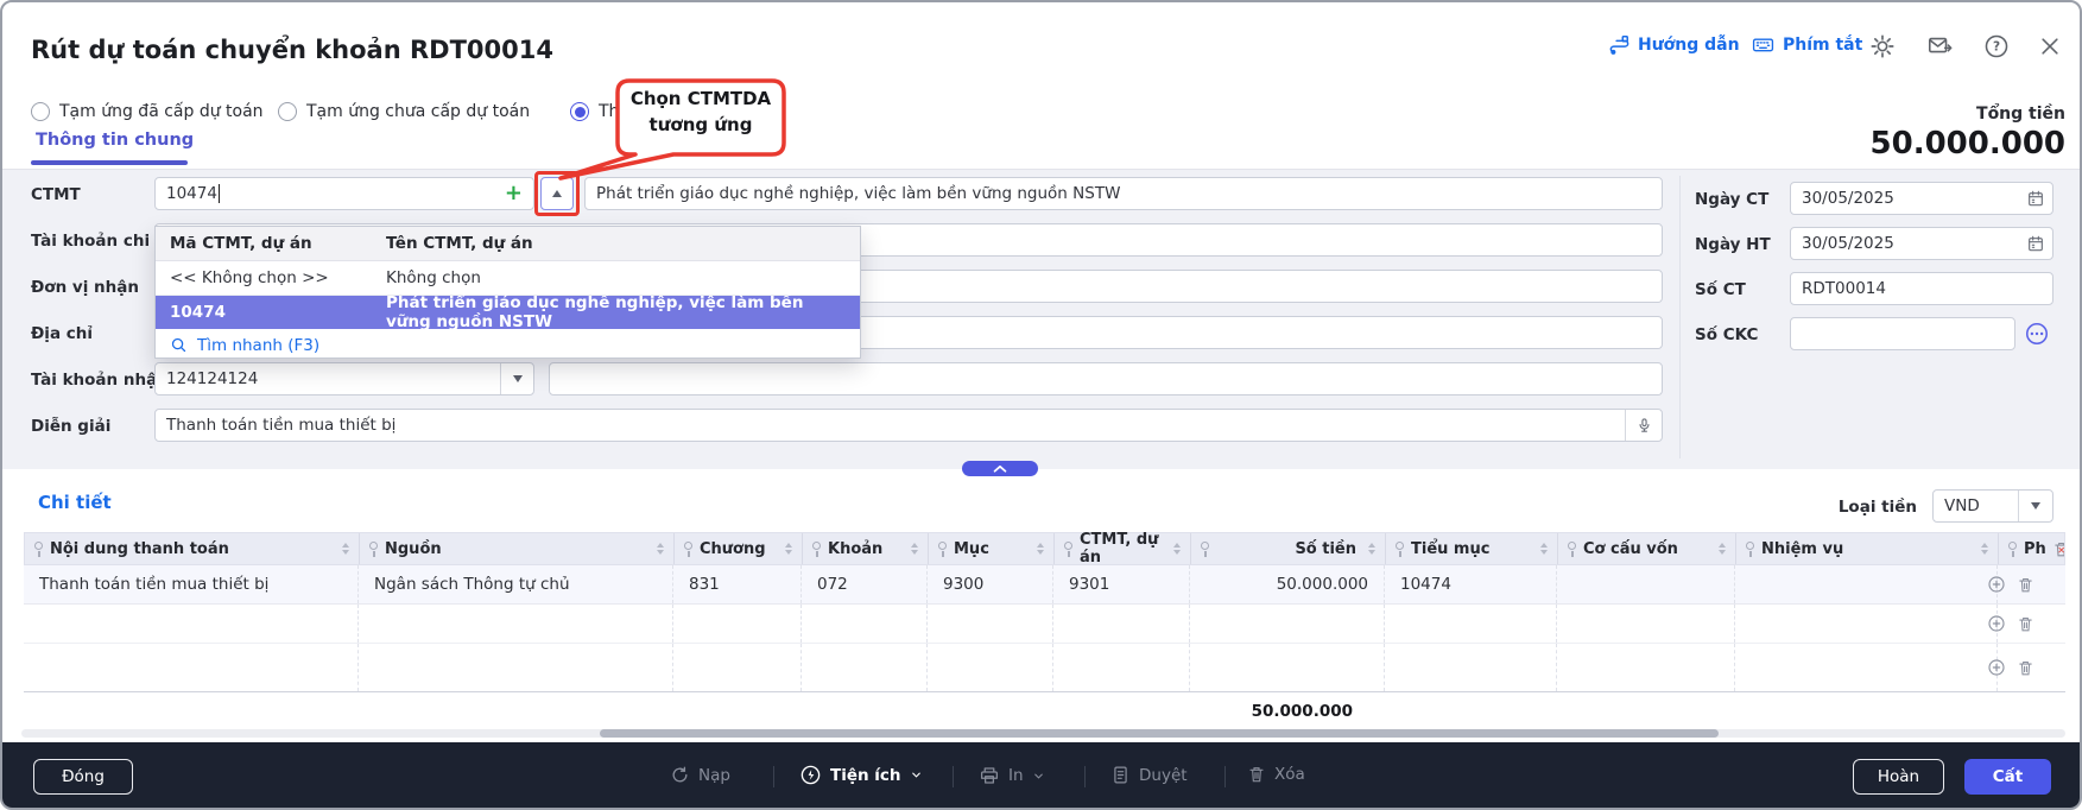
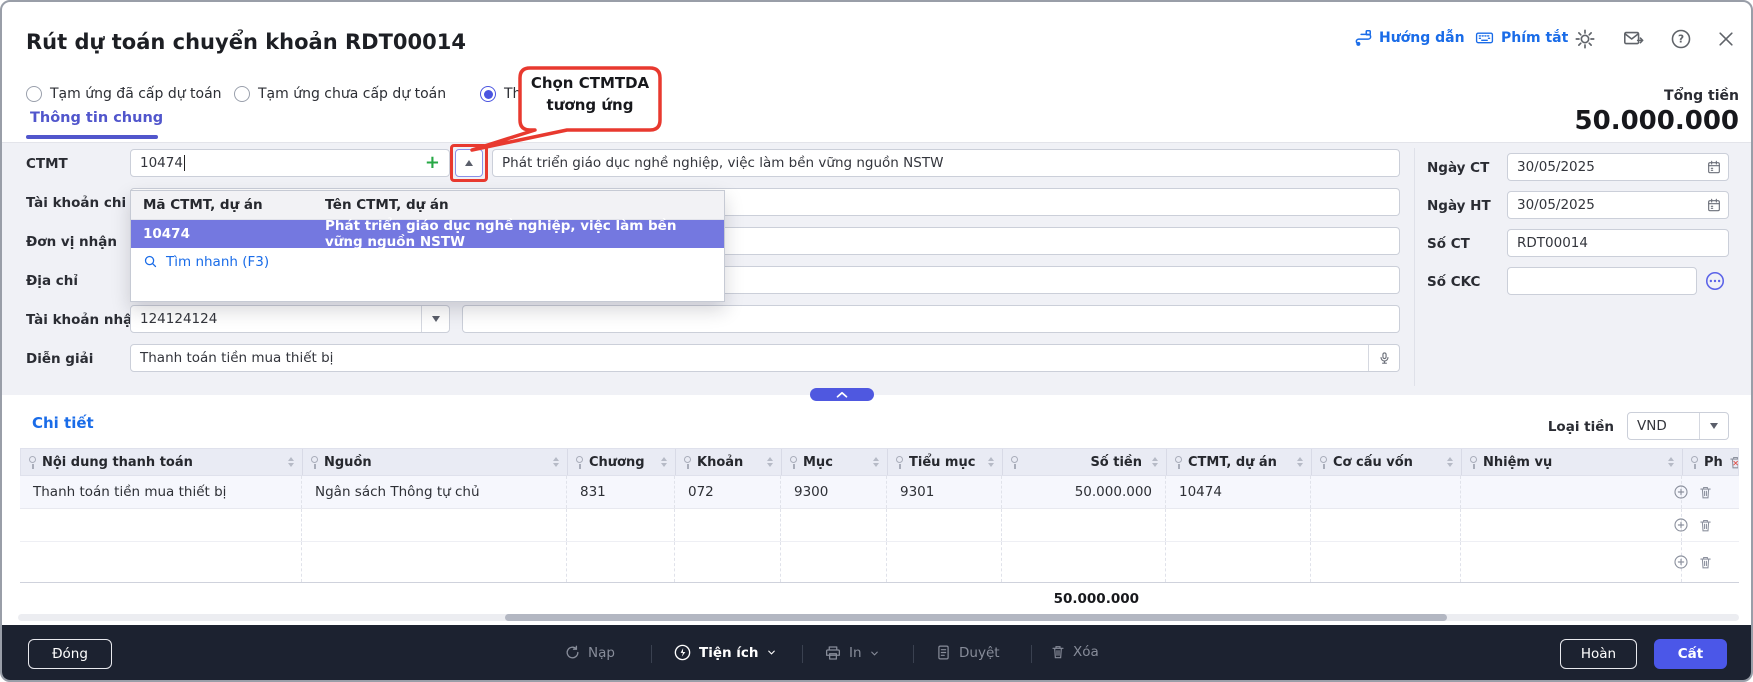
  Rút dự toán chuyển khoản RDT00014
  Hướng dẫn
  Phím tắt
  ?
  Tạm ứng đã cấp dự toán
  Tạm ứng chưa cấp dự toán
  Thông tin chung
  Tổng tiền
  50.000.000
  CTMT
  Tài khoản chi
  Đơn vị nhận
  Địa chỉ
  Tài khoản nhậ
  Diễn giải
  10474
  +
  Phát triển giáo dục nghề nghiệp, việc làm bền vững nguồn NSTW
  124124124
  Thanh toán tiền mua thiết bị
  Ngày CT
  Ngày HT
  Số CT
  Số CKC
  30/05/2025
  30/05/2025
  RDT00014
  Mã CTMT, dự án
  Tên CTMT, dự án
- << Không chọn >>
- Không chọn
  10474
  Phát triển giáo dục nghề nghiệp, việc làm bền vững nguồn NSTW
  Tìm nhanh (F3)
  Chọn CTMTDA
  tương ứng
  Chi tiết
  Loại tiền
  VND
  Nội dung thanh toán
  Nguồn
  Chương
  Khoản
  Mục
- CTMT, dự án
+ Tiểu mục
  Số tiền
- Tiểu mục
+ CTMT, dự án
  Cơ cấu vốn
  Nhiệm vụ
  Ph
  ✕
  Thanh toán tiền mua thiết bị
  Ngân sách Thông tự chủ
  831
  072
  9300
  9301
  50.000.000
  10474
  50.000.000
  Đóng
  Nạp
  Tiện ích
  In
  Duyệt
  Xóa
  Hoàn
  Cất
